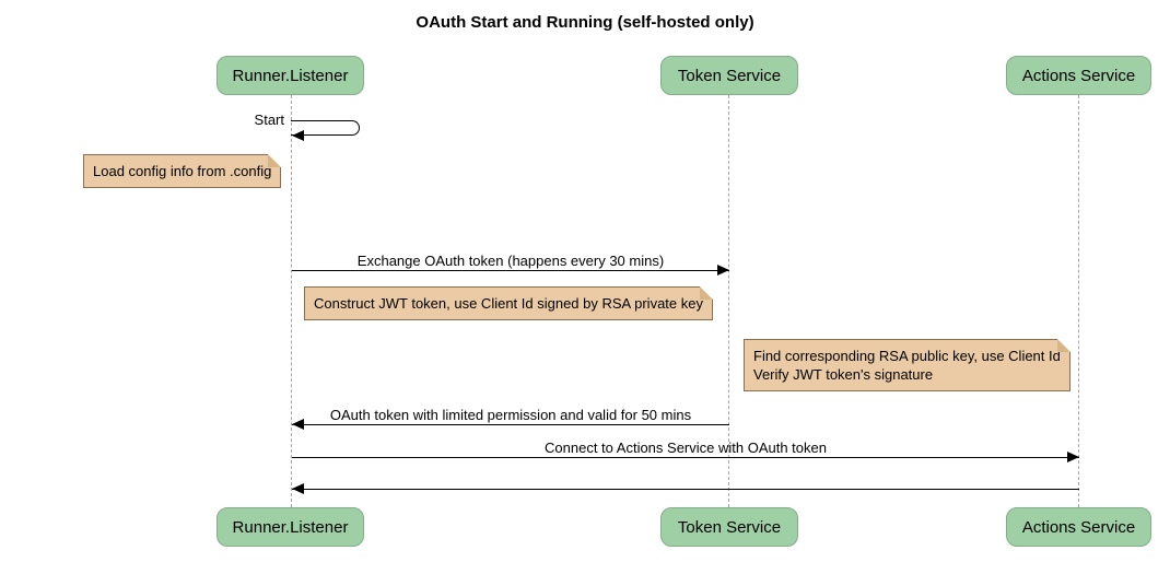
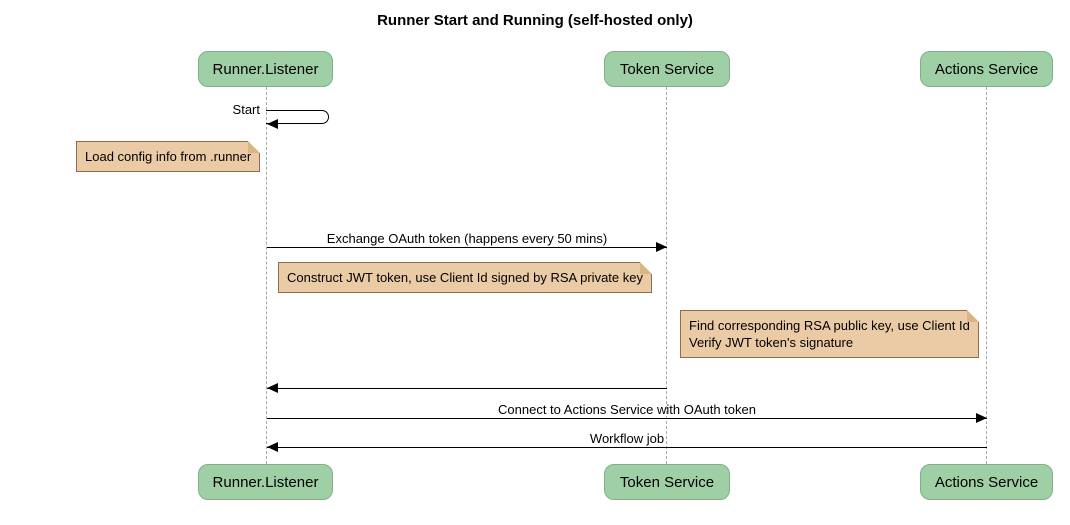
- OAuth Start and Running (self-hosted only)
+ Runner Start and Running (self-hosted only)
  Runner.Listener
  Token Service
  Actions Service
  Runner.Listener
  Token Service
  Actions Service
  Start
- Load config info from .config
+ Load config info from .runner
- Exchange OAuth token (happens every 30 mins)
+ Exchange OAuth token (happens every 50 mins)
  Construct JWT token, use Client Id signed by RSA private key
  Find corresponding RSA public key, use Client Id
  Verify JWT token's signature
- OAuth token with limited permission and valid for 50 mins
  Connect to Actions Service with OAuth token
+ Workflow job
